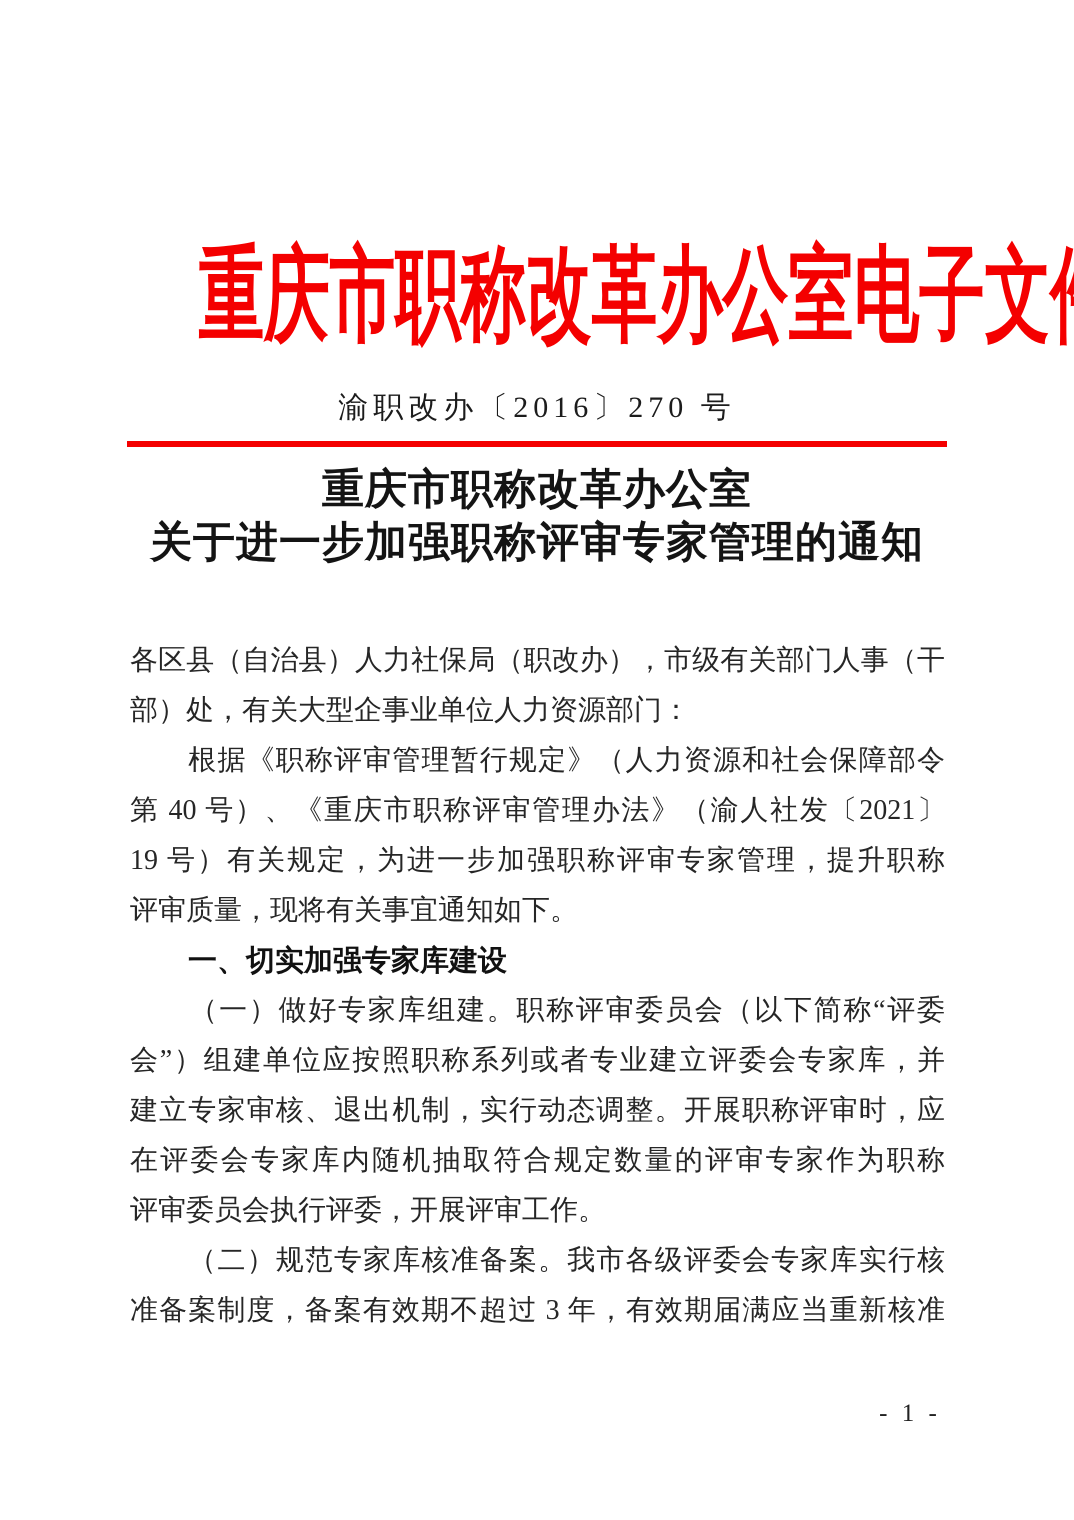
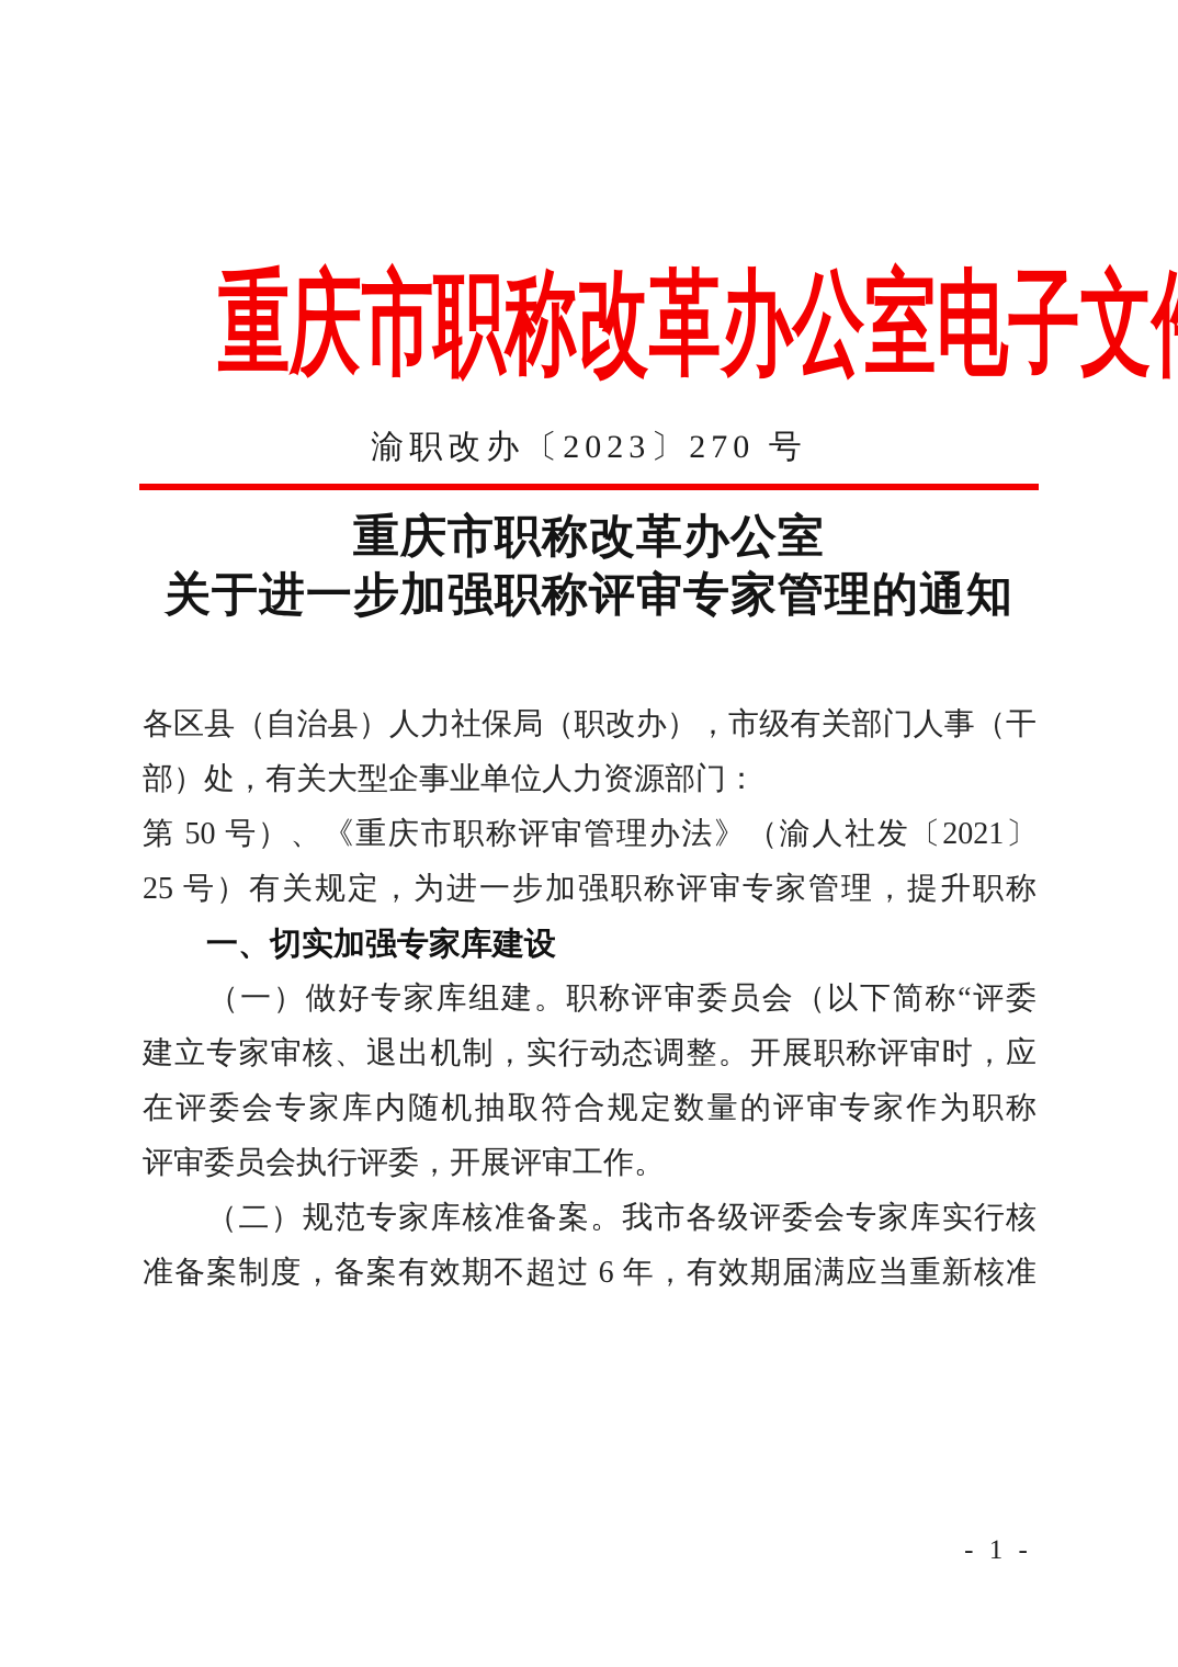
  重庆市职称改革办公室电子文
- 渝职改办〔2016〕270 号
+ 渝职改办〔2023〕270 号
  重庆市职称改革办公室
  关于进一步加强职称评审专家管理的通知
  各区县（自治县）人力社保局（职改办），市级有关部门人事（干
  部）处，有关大型企事业单位人力资源部门：
- 根据《职称评审管理暂行规定》（人力资源和社会保障部令
- 第 40 号）、《重庆市职称评审管理办法》（渝人社发〔2021〕
+ 第 50 号）、《重庆市职称评审管理办法》（渝人社发〔2021〕
- 19 号）有关规定，为进一步加强职称评审专家管理，提升职称
+ 25 号）有关规定，为进一步加强职称评审专家管理，提升职称
- 评审质量，现将有关事宜通知如下。
  一、切实加强专家库建设
  （一）做好专家库组建。职称评审委员会（以下简称“评委
- 会”）组建单位应按照职称系列或者专业建立评委会专家库，并
  建立专家审核、退出机制，实行动态调整。开展职称评审时，应
  在评委会专家库内随机抽取符合规定数量的评审专家作为职称
  评审委员会执行评委，开展评审工作。
  （二）规范专家库核准备案。我市各级评委会专家库实行核
- 准备案制度，备案有效期不超过 3 年，有效期届满应当重新核准
+ 准备案制度，备案有效期不超过 6 年，有效期届满应当重新核准
  - 1 -
